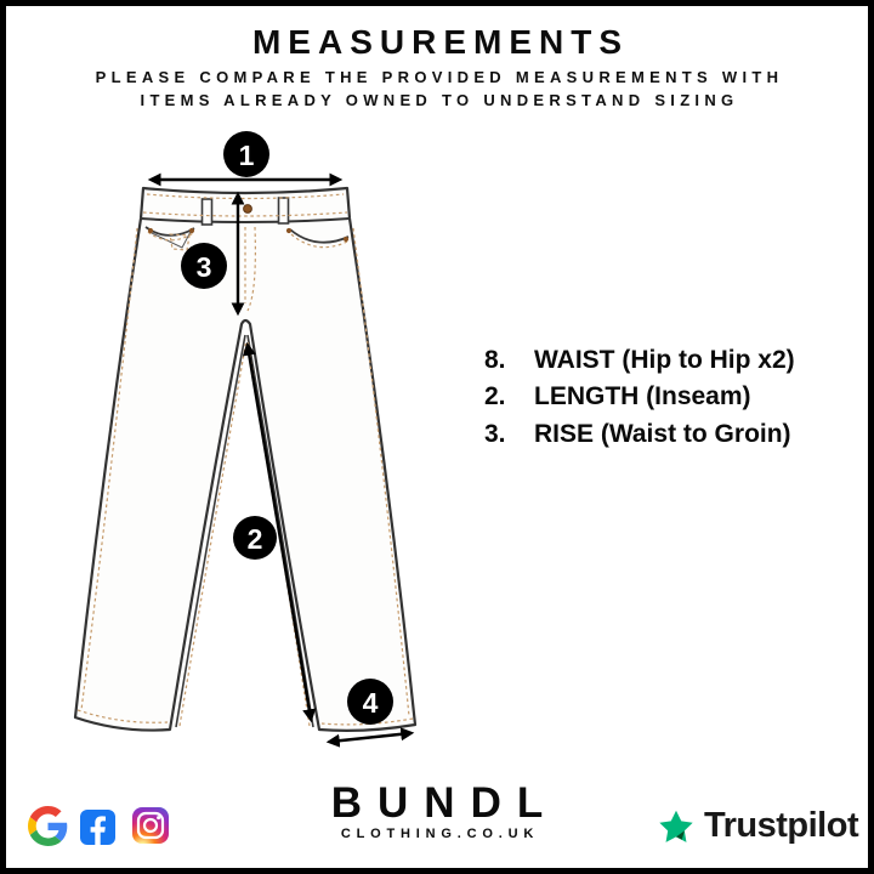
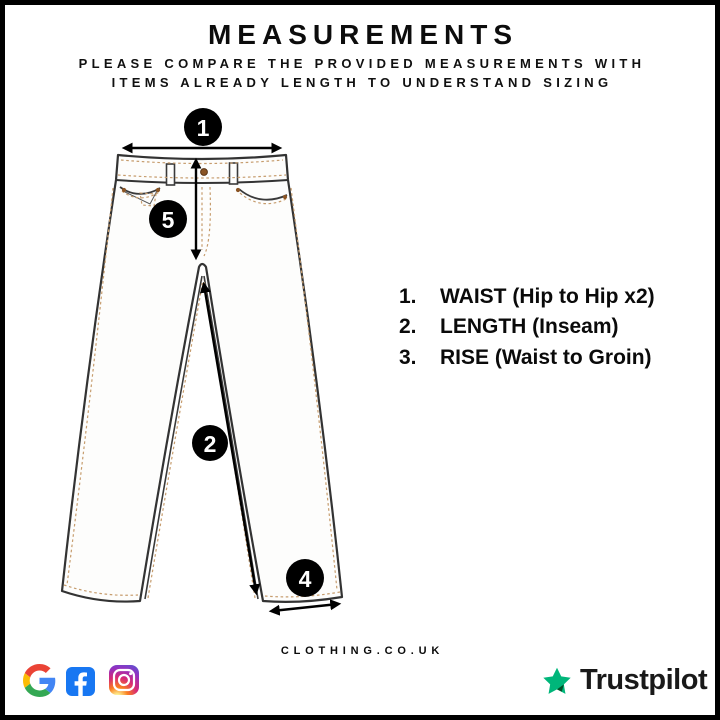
  MEASUREMENTS
  PLEASE COMPARE THE PROVIDED MEASUREMENTS WITH
- ITEMS ALREADY OWNED TO UNDERSTAND SIZING
+ ITEMS ALREADY LENGTH TO UNDERSTAND SIZING
  1
- 3
+ 5
  2
  4
- 8.
+ 1.
  WAIST (Hip to Hip x2)
  2.
  LENGTH (Inseam)
  3.
  RISE (Waist to Groin)
- BUNDL
  CLOTHING.CO.UK
  Trustpilot
